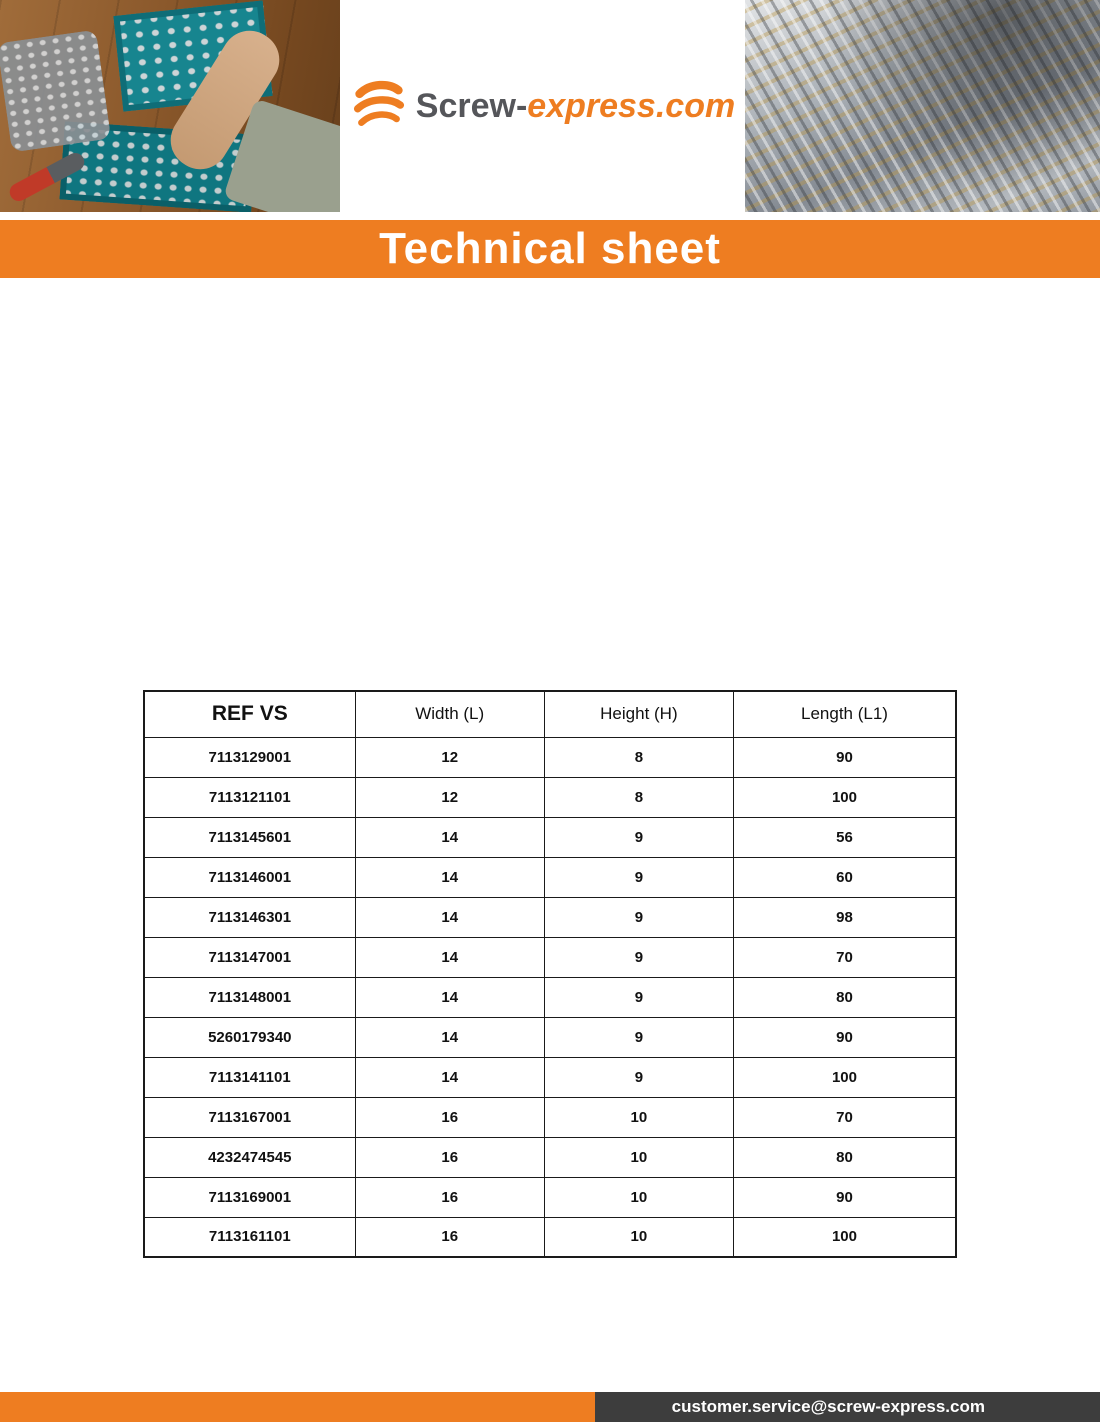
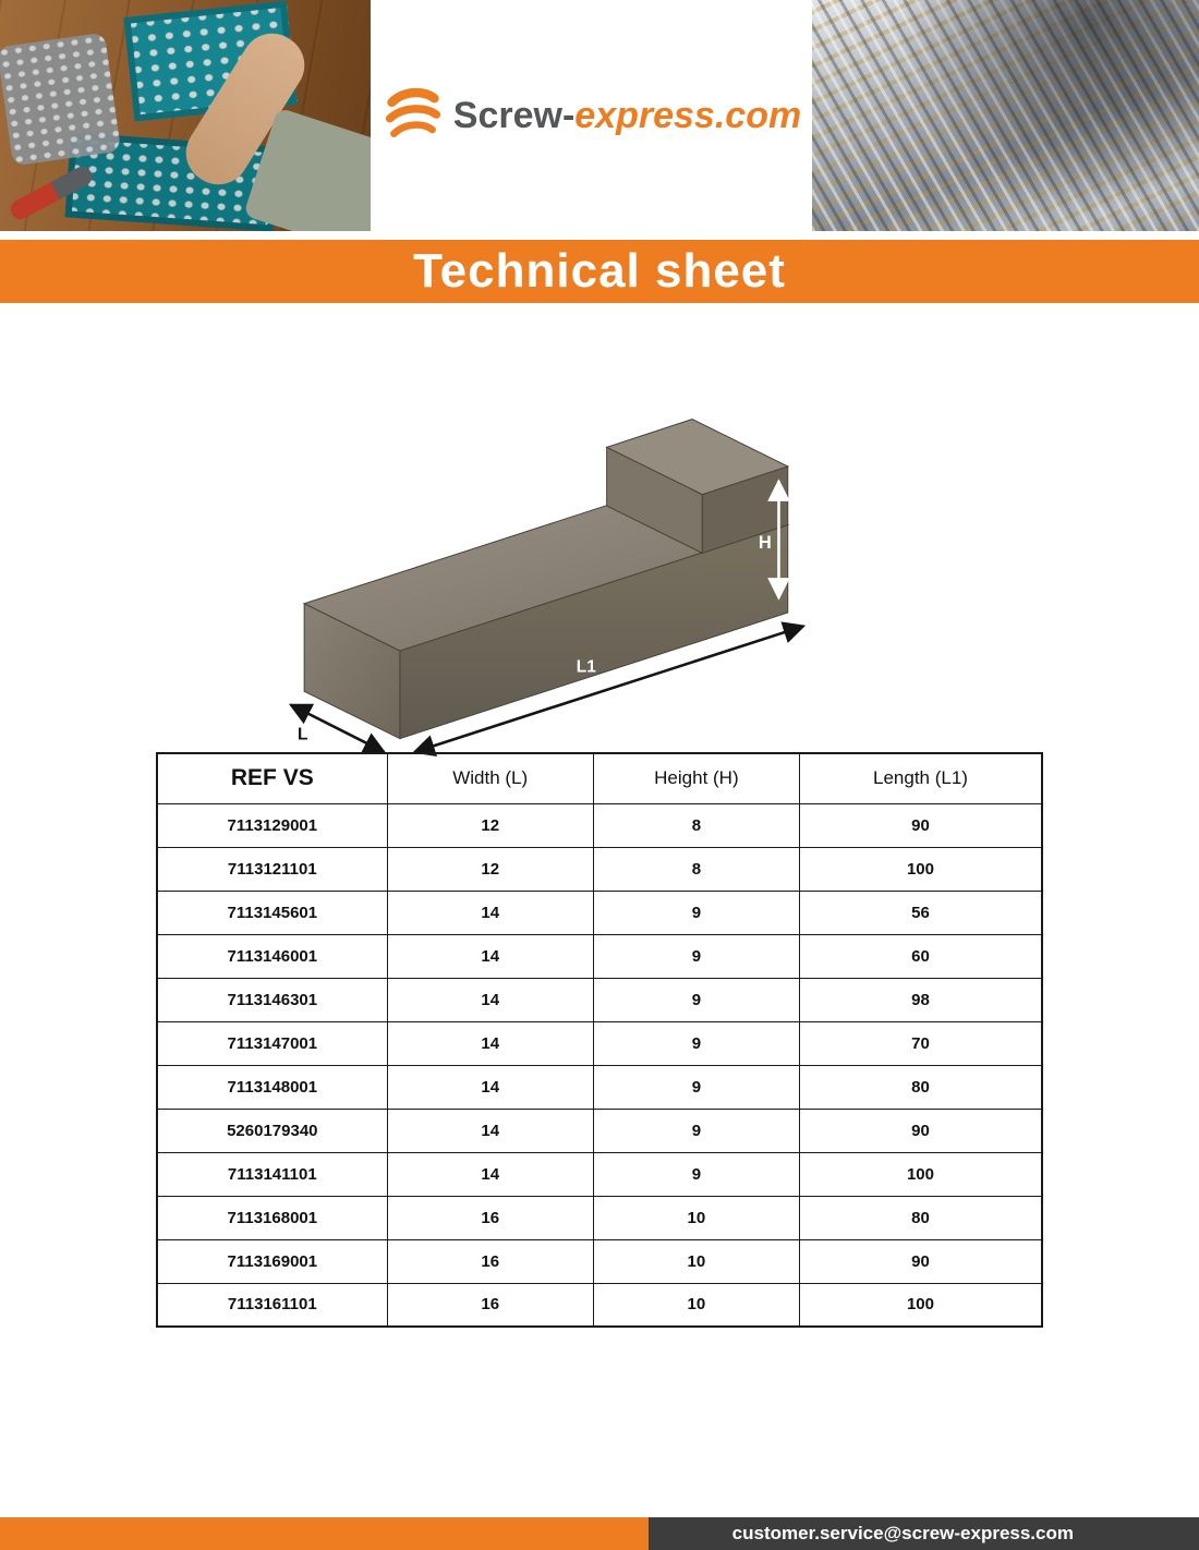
  Screw-express.com
  Technical sheet
+ H
+ L1
+ L
  REF VS	Width (L)	Height (H)	Length (L1)
  7113129001	12	8	90
  7113121101	12	8	100
  7113145601	14	9	56
  7113146001	14	9	60
  7113146301	14	9	98
  7113147001	14	9	70
  7113148001	14	9	80
  5260179340	14	9	90
  7113141101	14	9	100
- 7113167001	16	10	70
- 4232474545	16	10	80
+ 7113168001	16	10	80
  7113169001	16	10	90
  7113161101	16	10	100
  customer.service@screw-express.com
